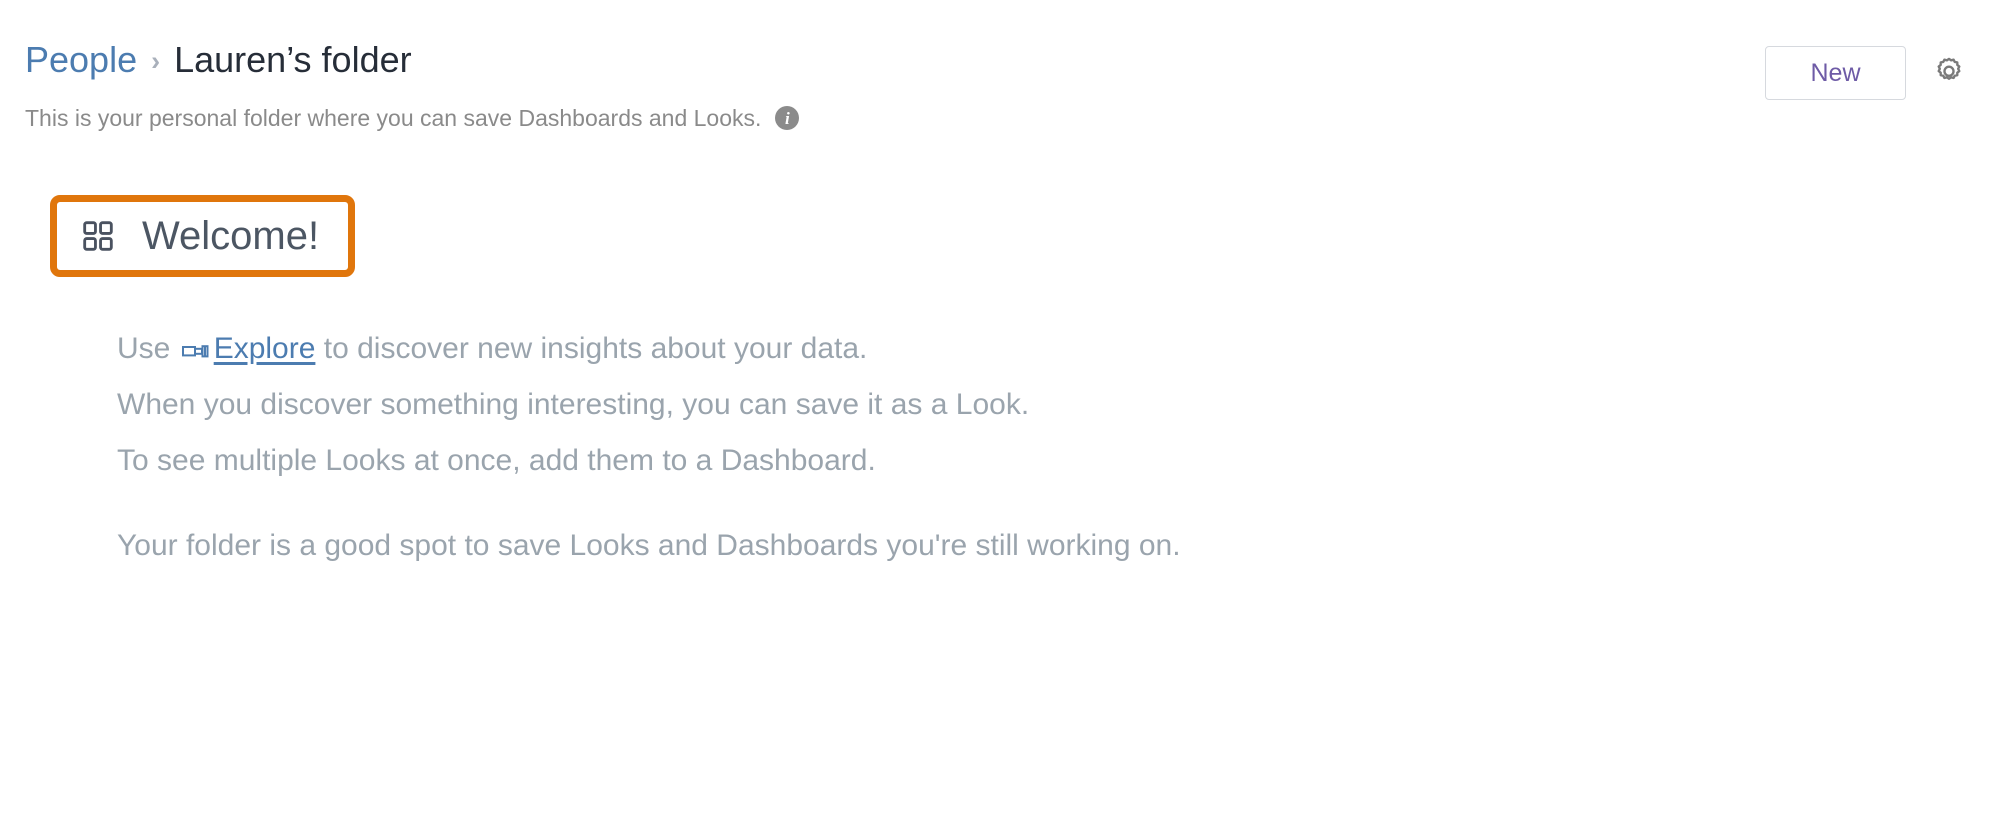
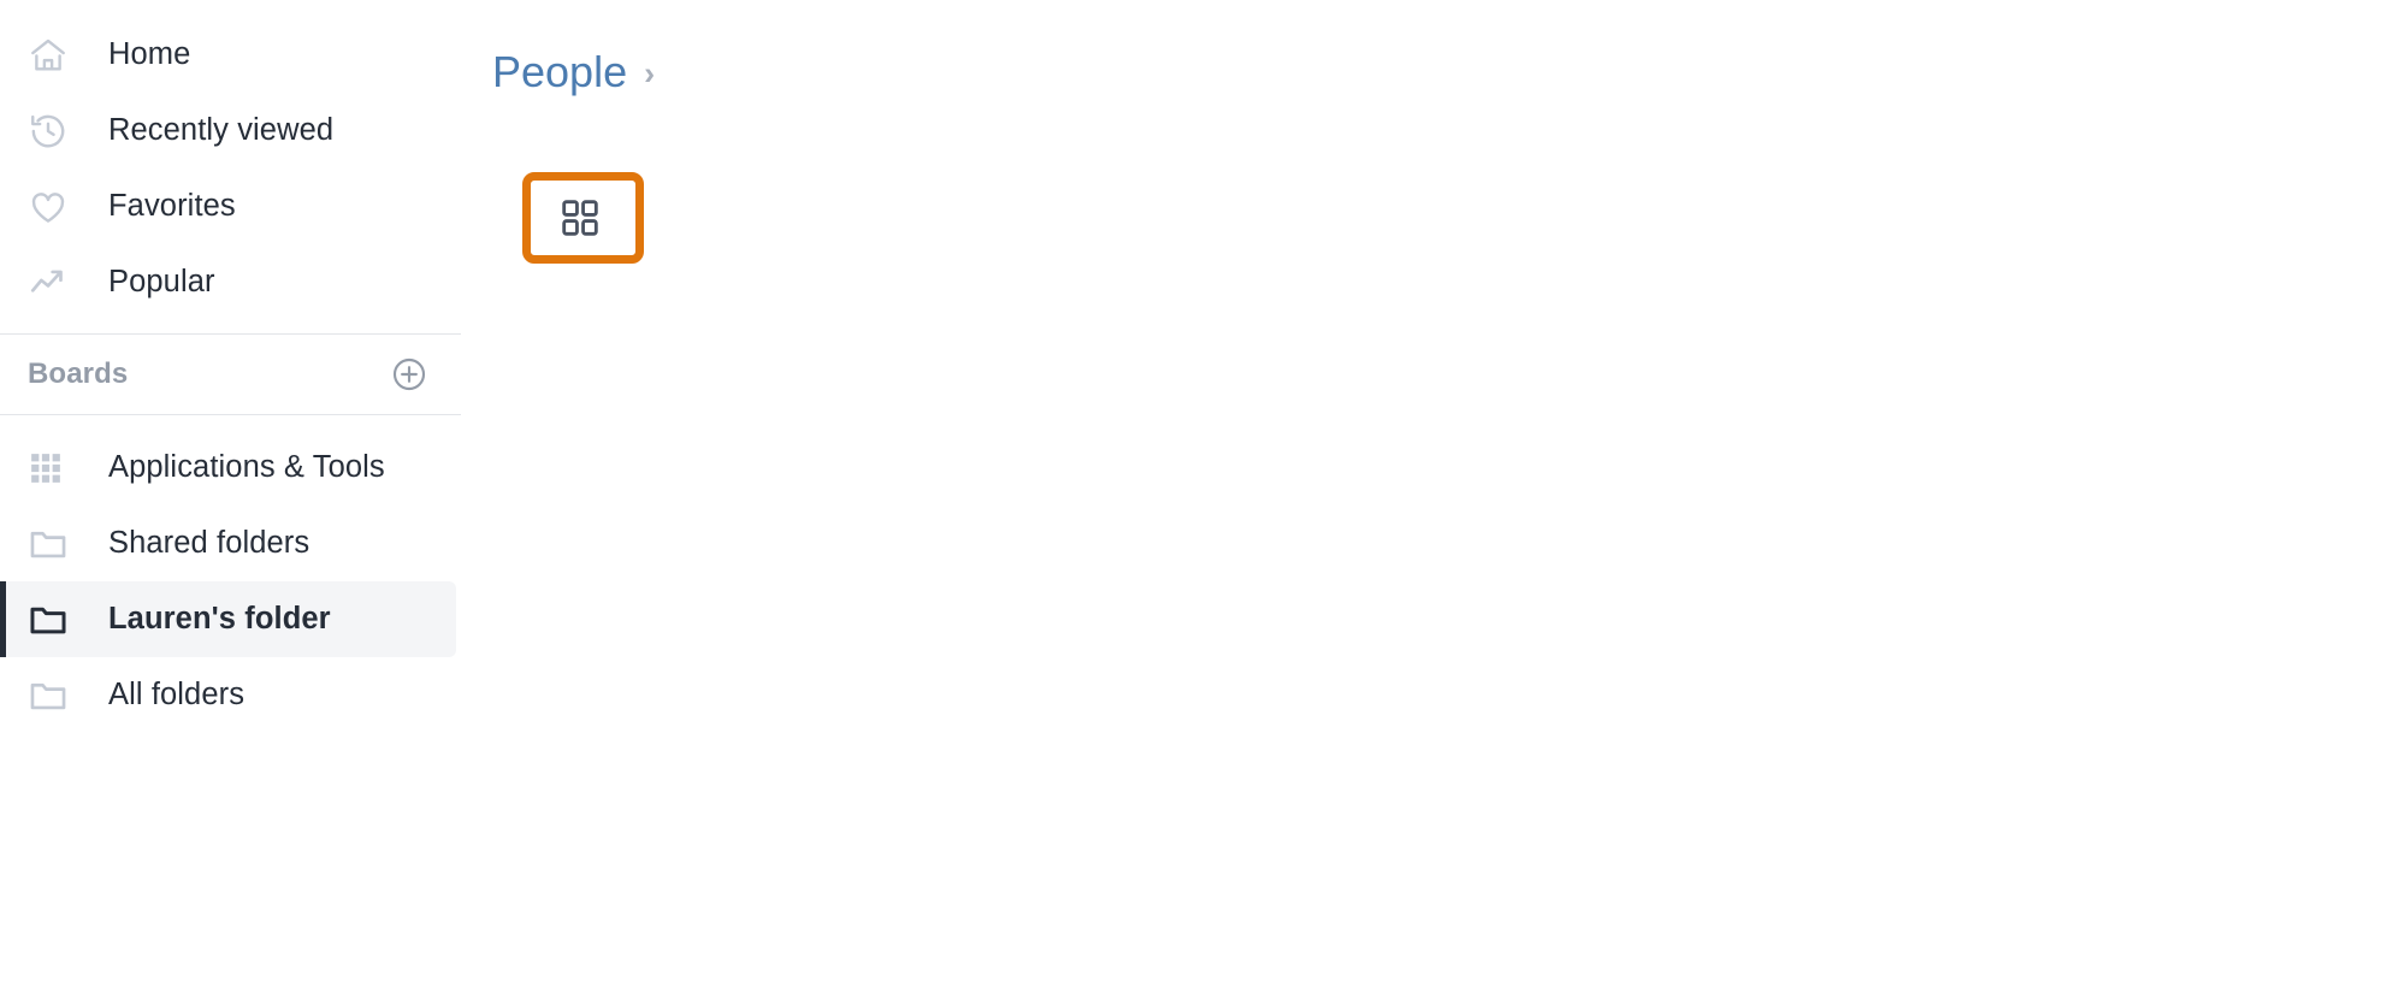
+ Home
+ Recently viewed
+ Favorites
+ Popular
+ Boards
+ Applications & Tools
+ Shared folders
+ Lauren's folder
+ All folders
  People
  ›
- Lauren’s folder
- This is your personal folder where you can save Dashboards and Looks.
- i
- New
- Welcome!
- Use Explore to discover new insights about your data.
- When you discover something interesting, you can save it as a Look.
- To see multiple Looks at once, add them to a Dashboard.
- Your folder is a good spot to save Looks and Dashboards you're still working on.
